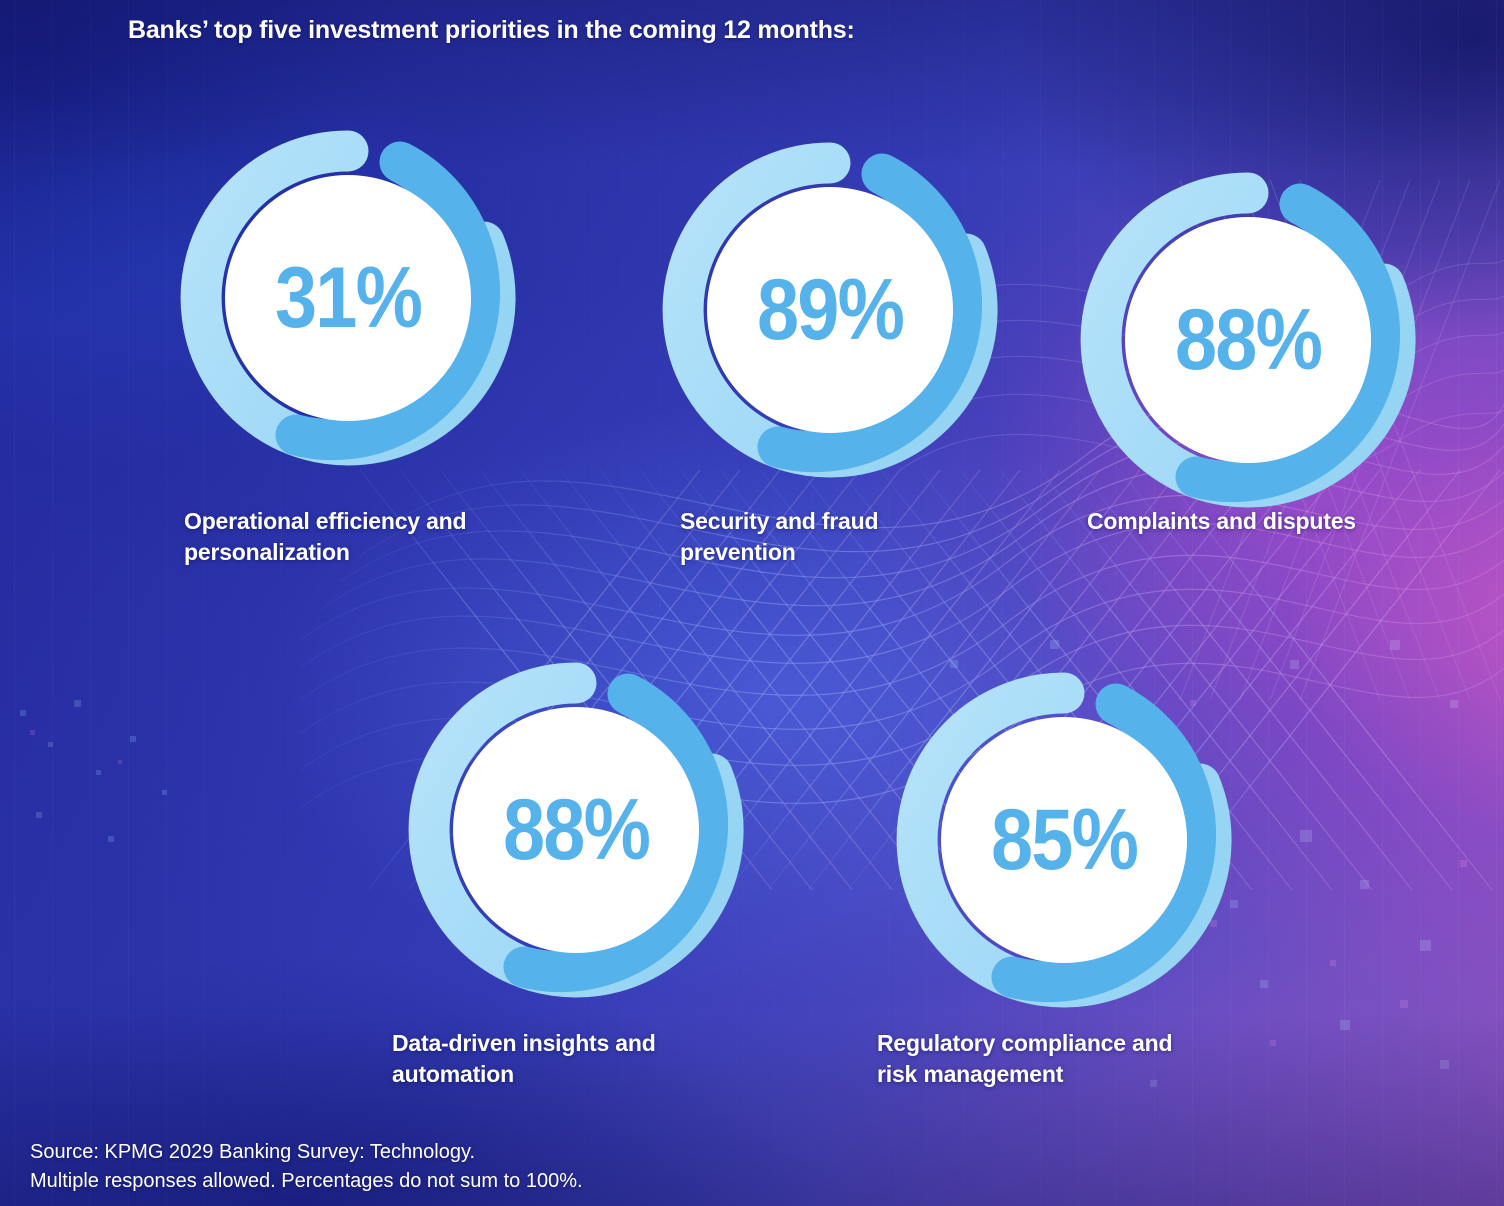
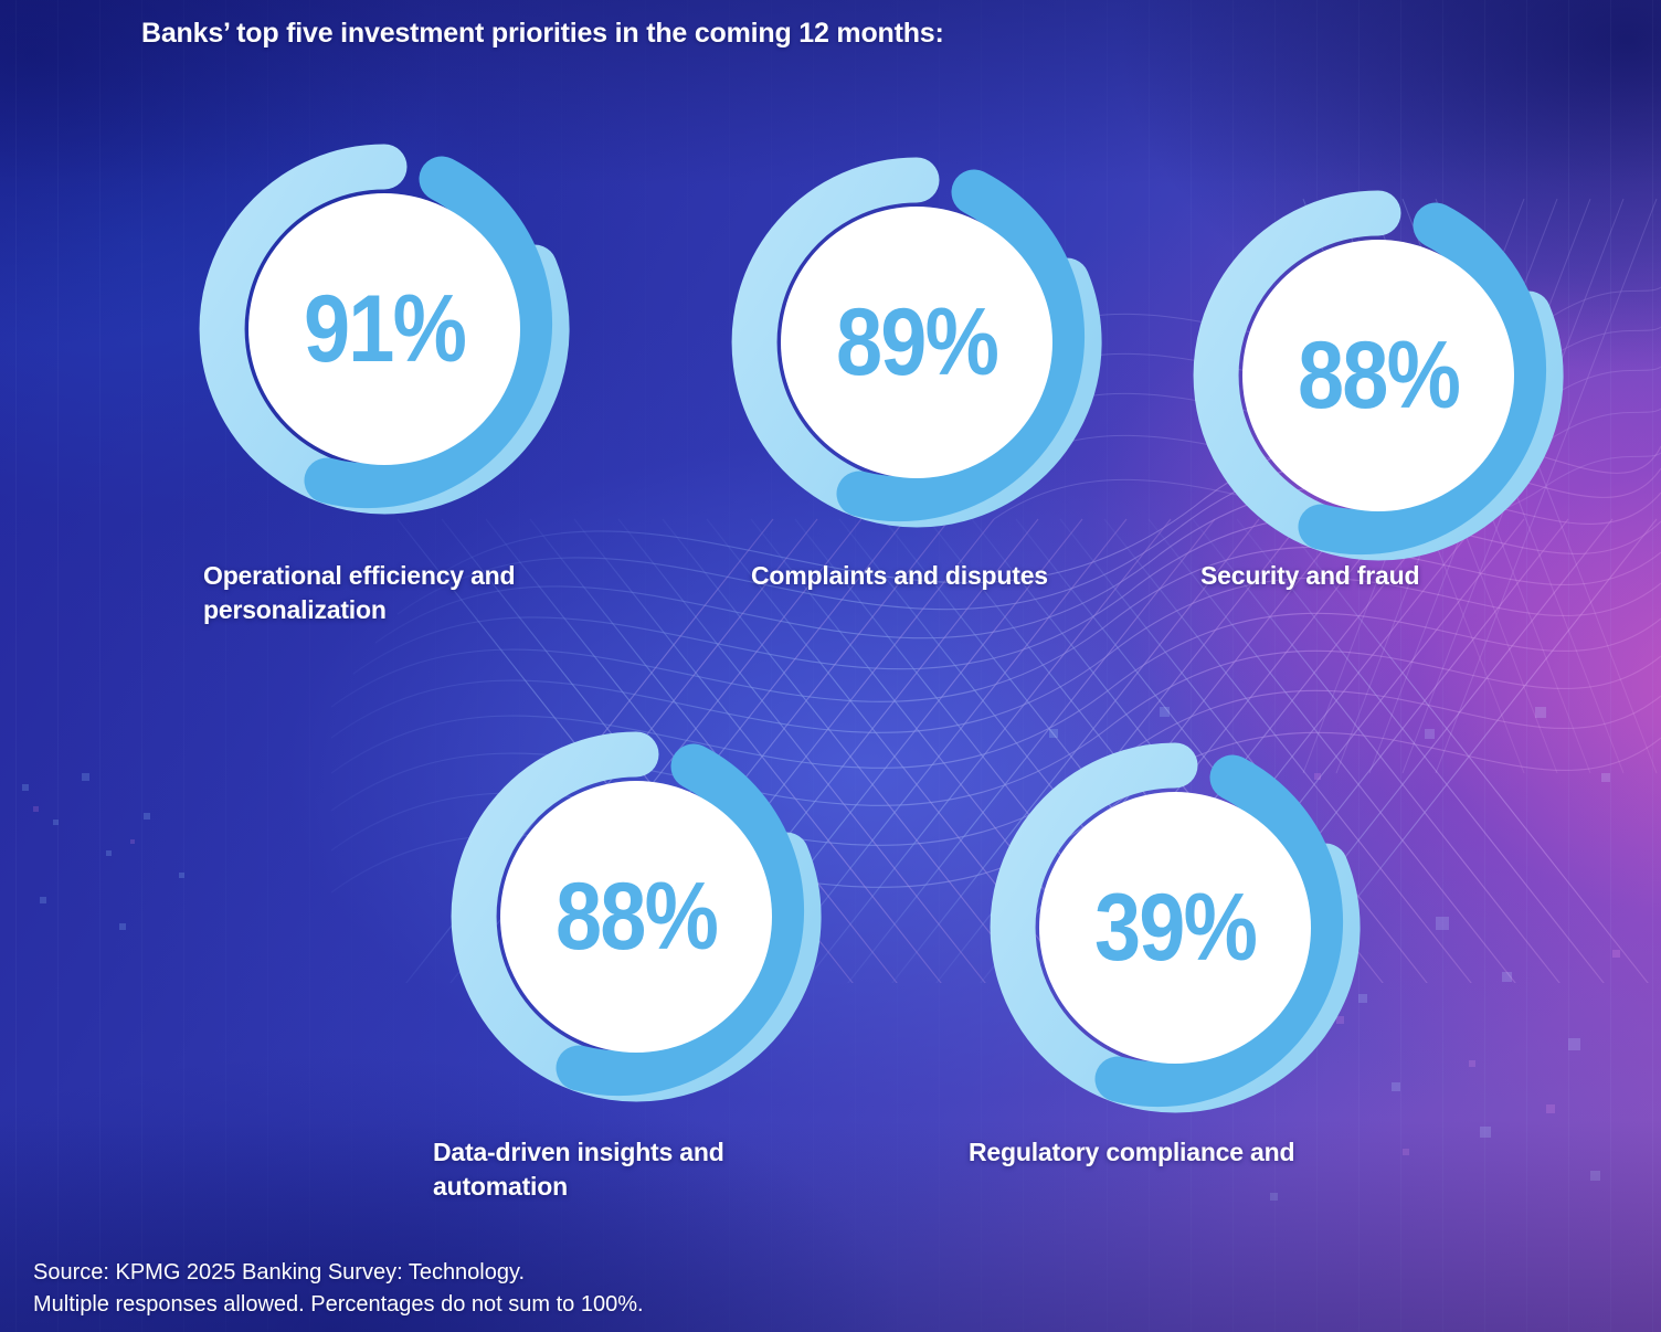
  Banks’ top five investment priorities in the coming 12 months:
- 31%
+ 91%
  Operational efficiency and
  personalization
  89%
- Security and fraud
+ Complaints and disputes
- prevention
  88%
- Complaints and disputes
+ Security and fraud
  88%
  Data-driven insights and
  automation
- 85%
+ 39%
  Regulatory compliance and
- risk management
- Source: KPMG 2029 Banking Survey: Technology.
+ Source: KPMG 2025 Banking Survey: Technology.
  Multiple responses allowed. Percentages do not sum to 100%.
